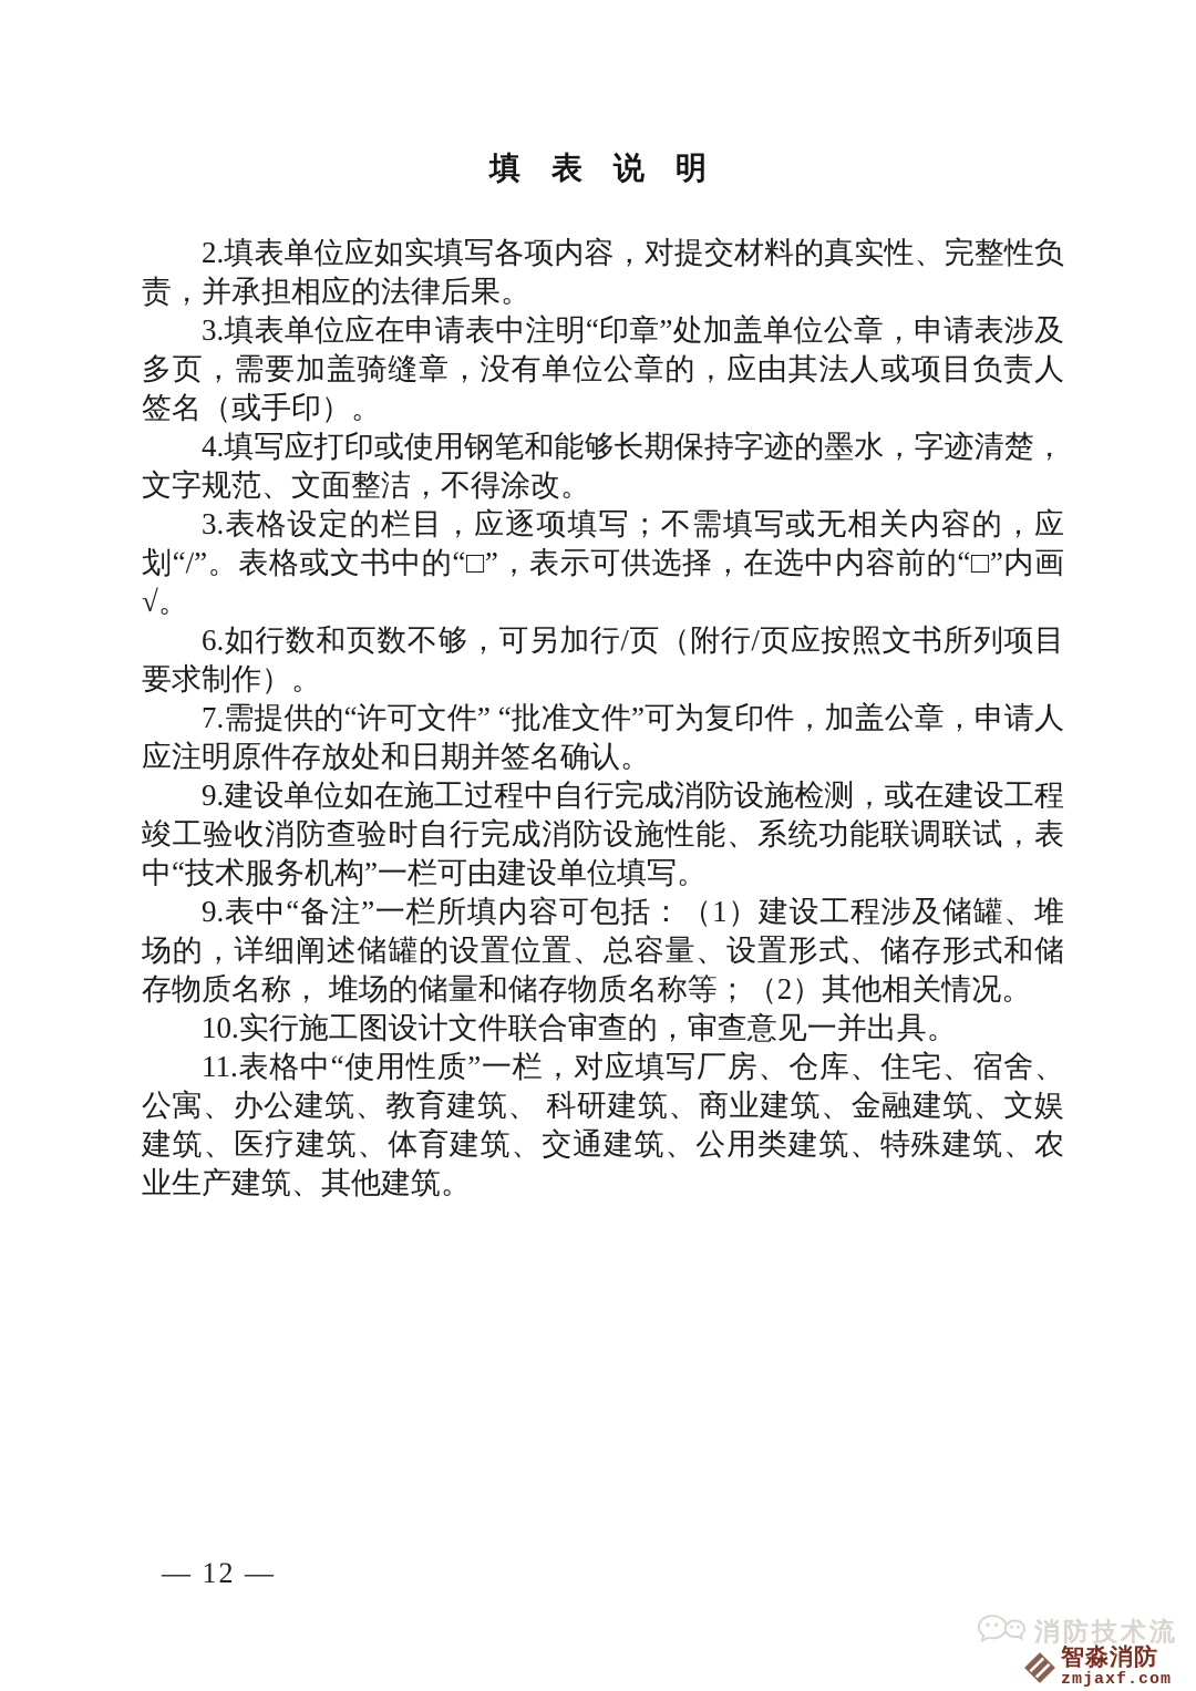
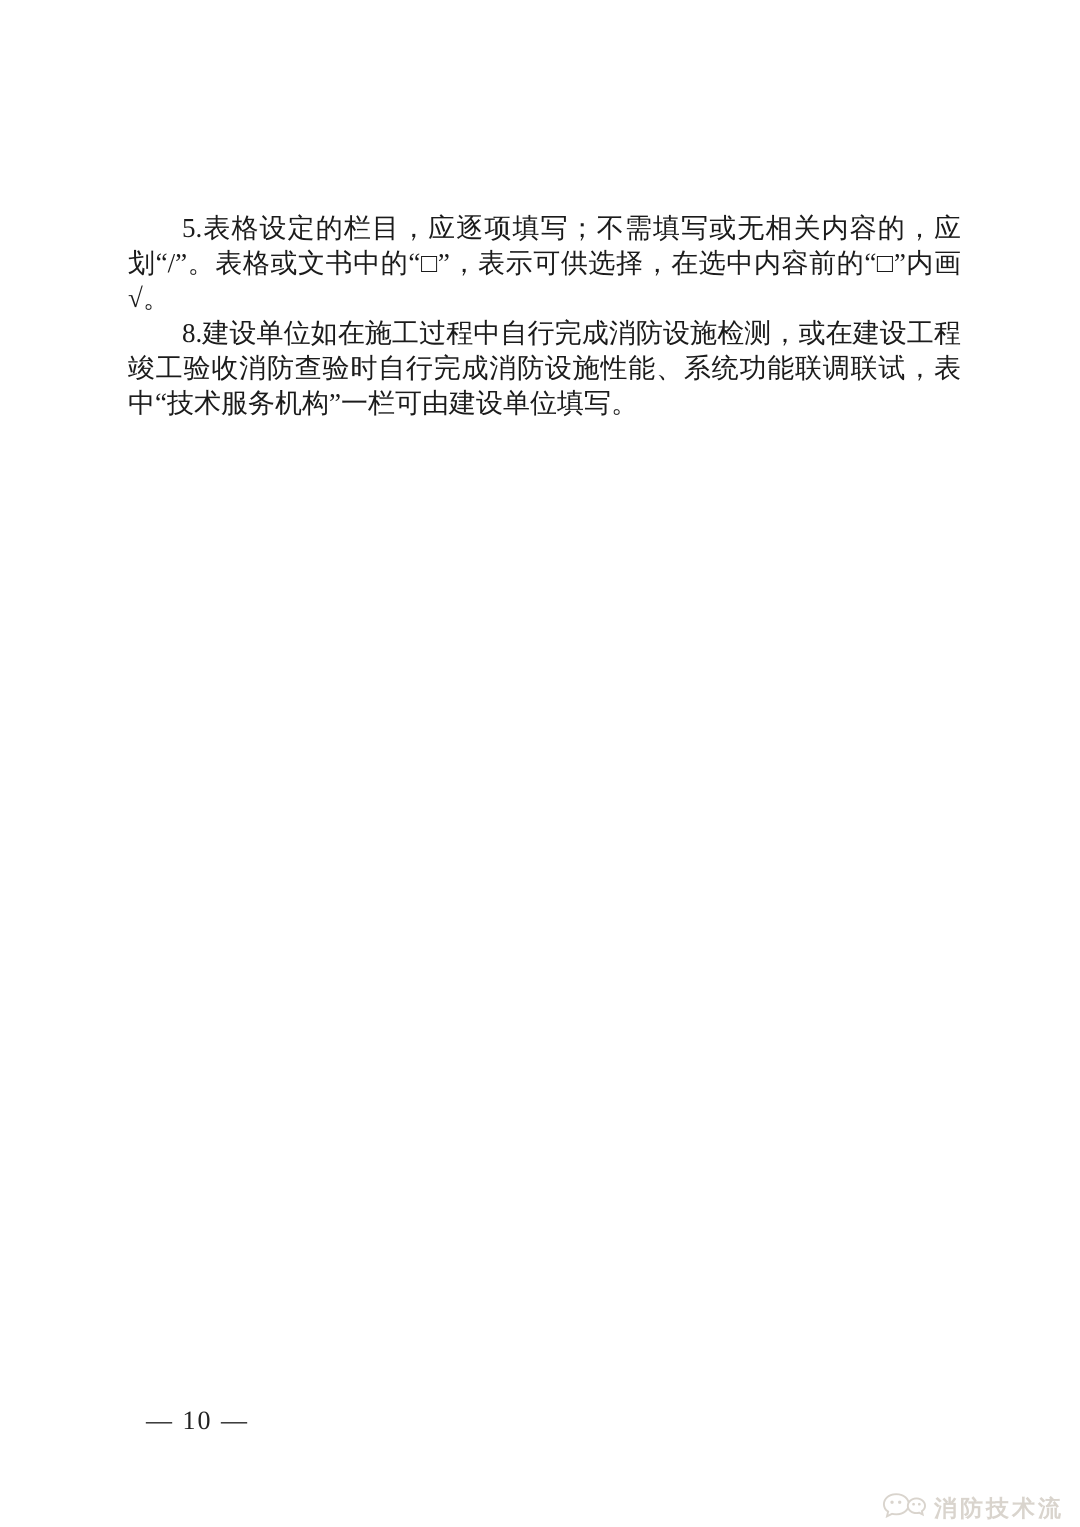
- 填 表 说 明
- 2.填表单位应如实填写各项内容，对提交材料的真实性、完整性负责，并承担相应的法律后果。
- 3.填表单位应在申请表中注明“印章”处加盖单位公章，申请表涉及多页，需要加盖骑缝章，没有单位公章的，应由其法人或项目负责人签名（或手印）。
- 4.填写应打印或使用钢笔和能够长期保持字迹的墨水，字迹清楚，文字规范、文面整洁，不得涂改。
- 3.表格设定的栏目，应逐项填写；不需填写或无相关内容的，应划“/”。表格或文书中的“□”，表示可供选择，在选中内容前的“□”内画√。
+ 5.表格设定的栏目，应逐项填写；不需填写或无相关内容的，应划“/”。表格或文书中的“□”，表示可供选择，在选中内容前的“□”内画√。
- 6.如行数和页数不够，可另加行/页（附行/页应按照文书所列项目要求制作）。
- 7.需提供的“许可文件” “批准文件”可为复印件，加盖公章，申请人应注明原件存放处和日期并签名确认。
- 9.建设单位如在施工过程中自行完成消防设施检测，或在建设工程竣工验收消防查验时自行完成消防设施性能、系统功能联调联试，表中“技术服务机构”一栏可由建设单位填写。
+ 8.建设单位如在施工过程中自行完成消防设施检测，或在建设工程竣工验收消防查验时自行完成消防设施性能、系统功能联调联试，表中“技术服务机构”一栏可由建设单位填写。
- 9.表中“备注”一栏所填内容可包括：（1）建设工程涉及储罐、堆场的，详细阐述储罐的设置位置、总容量、设置形式、储存形式和储存物质名称， 堆场的储量和储存物质名称等；（2）其他相关情况。
- 10.实行施工图设计文件联合审查的，审查意见一并出具。
- 11.表格中“使用性质”一栏，对应填写厂房、仓库、住宅、宿舍、公寓、办公建筑、教育建筑、 科研建筑、商业建筑、金融建筑、文娱建筑、医疗建筑、体育建筑、交通建筑、公用类建筑、特殊建筑、农业生产建筑、其他建筑。
- — 12 —
+ — 10 —
  消防技术流
- 智淼消防
- zmjaxf.com
